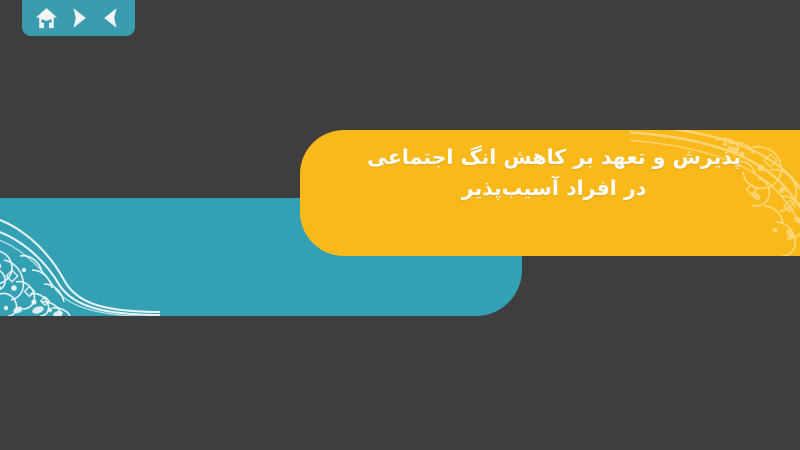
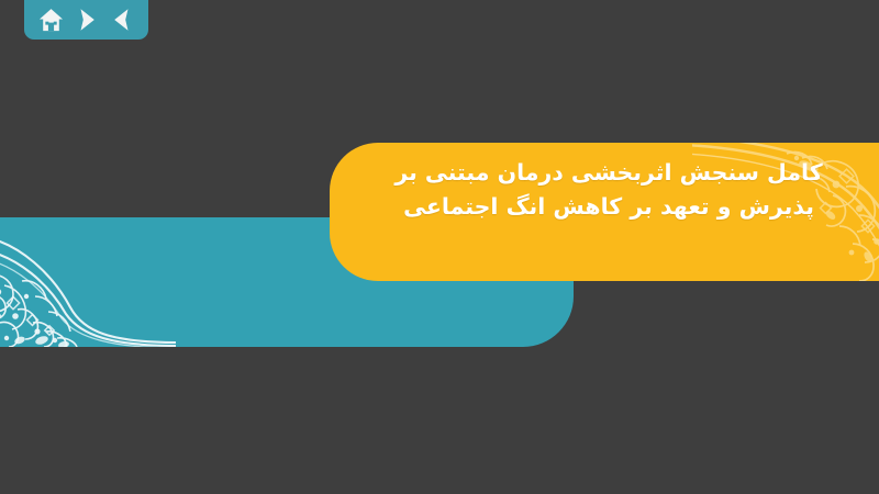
+ کامل سنجش اثربخشی درمان مبتنی بر
  پذیرش و تعهد بر کاهش انگ اجتماعی
- در افراد آسیب‌پذیر
